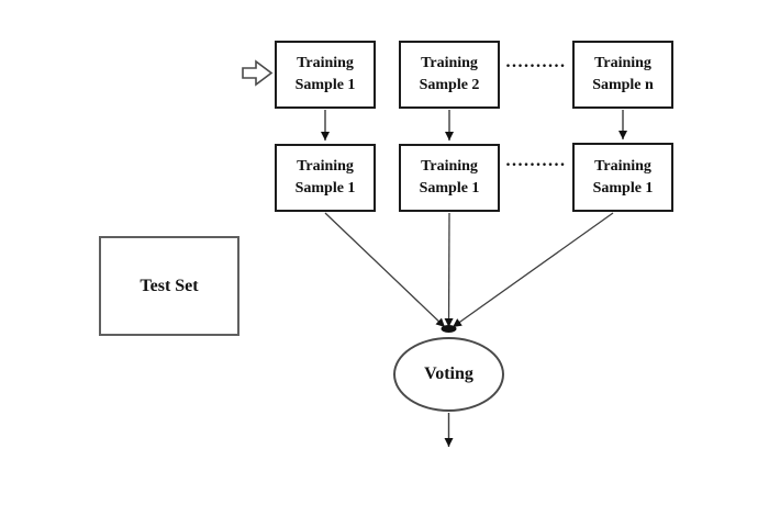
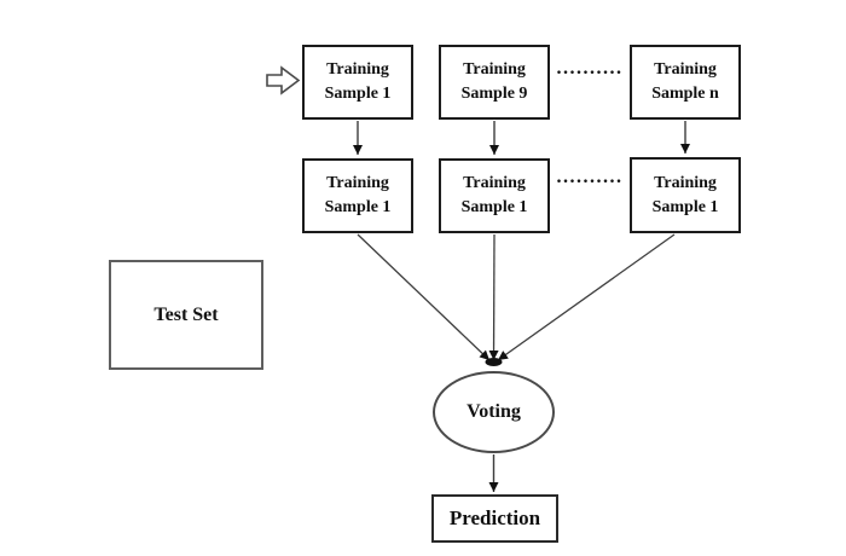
  Test Set
  Training
  Sample 1
  Training
- Sample 2
+ Sample 9
  Training
  Sample n
  ..........
  Training
  Sample 1
  Training
  Sample 1
  Training
  Sample 1
  ..........
  Voting
+ Prediction
